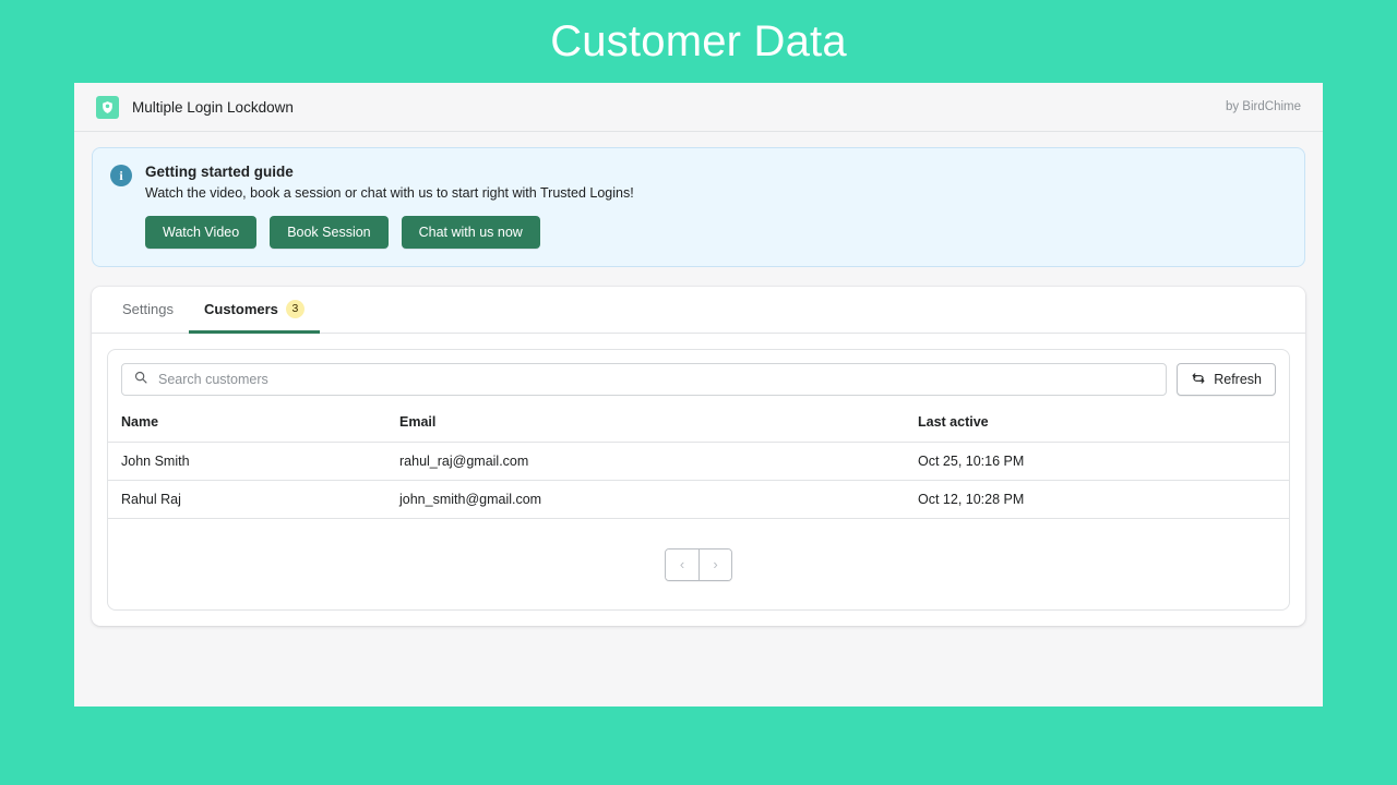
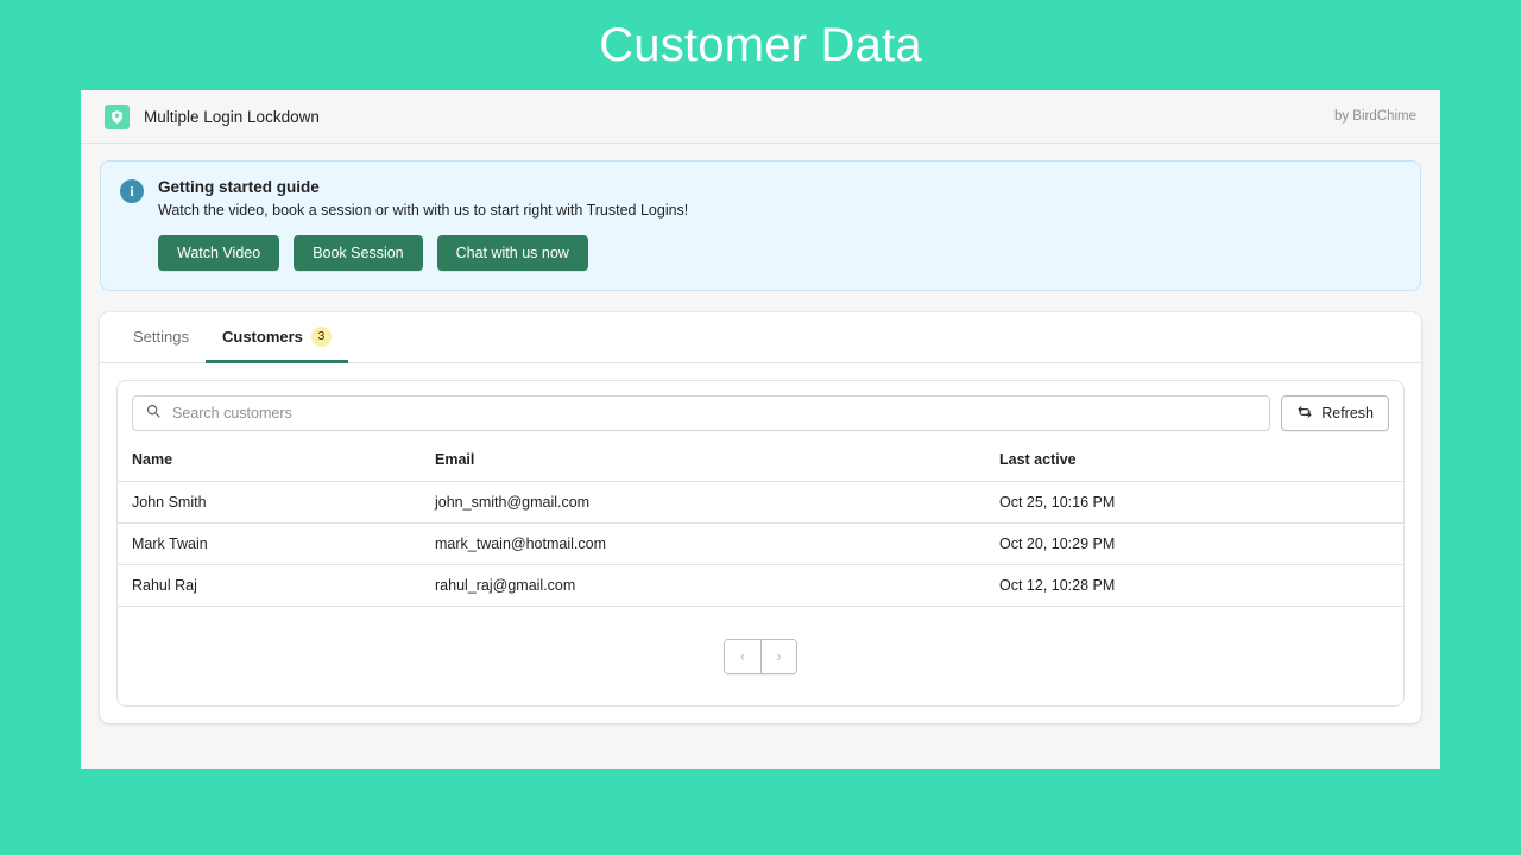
  Customer Data
  Multiple Login Lockdown
  by BirdChime
  i
  Getting started guide
- Watch the video, book a session or chat with us to start right with Trusted Logins!
+ Watch the video, book a session or with with us to start right with Trusted Logins!
  Watch Video
  Book Session
  Chat with us now
  Settings
  Customers
  3
  Search customers
  Refresh
  Name	Email	Last active
- John Smith	rahul_raj@gmail.com	Oct 25, 10:16 PM
+ John Smith	john_smith@gmail.com	Oct 25, 10:16 PM
+ Mark Twain	mark_twain@hotmail.com	Oct 20, 10:29 PM
- Rahul Raj	john_smith@gmail.com	Oct 12, 10:28 PM
+ Rahul Raj	rahul_raj@gmail.com	Oct 12, 10:28 PM
  ‹
  ›
